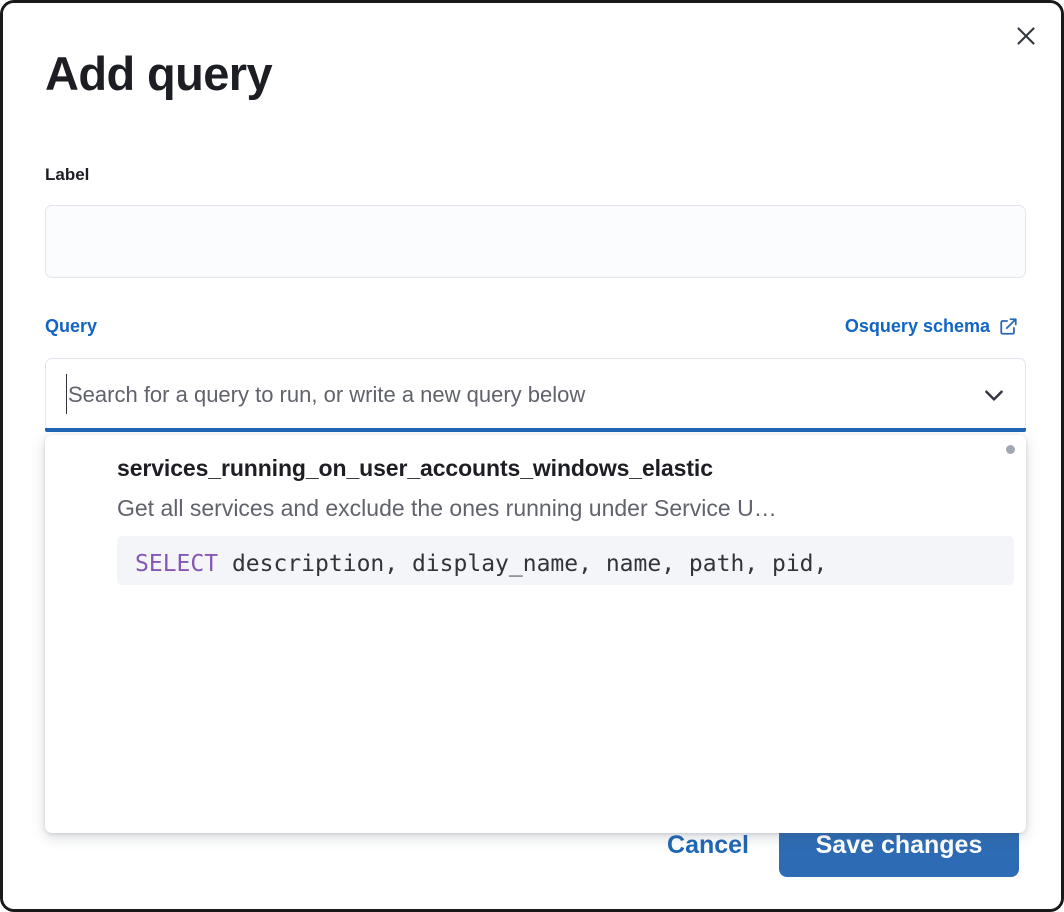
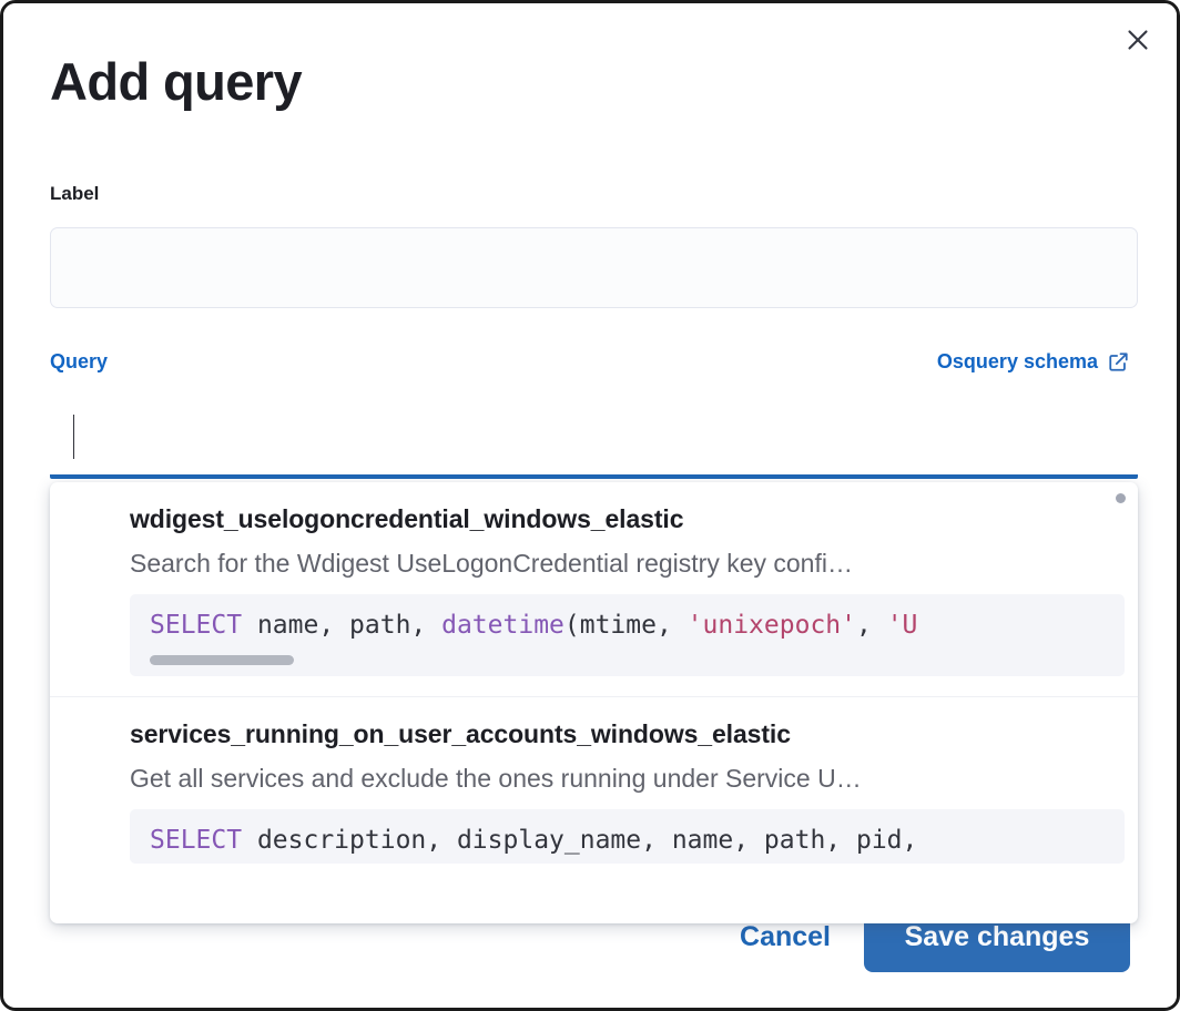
  Add query
  Label
  Query
  Osquery schema
- Search for a query to run, or write a new query below
  Cancel
  Save changes
+ wdigest_uselogoncredential_windows_elastic
+ Search for the Wdigest UseLogonCredential registry key confi…
+ SELECT name, path, datetime(mtime, 'unixepoch', 'U
  services_running_on_user_accounts_windows_elastic
  Get all services and exclude the ones running under Service U…
  SELECT description, display_name, name, path, pid,
